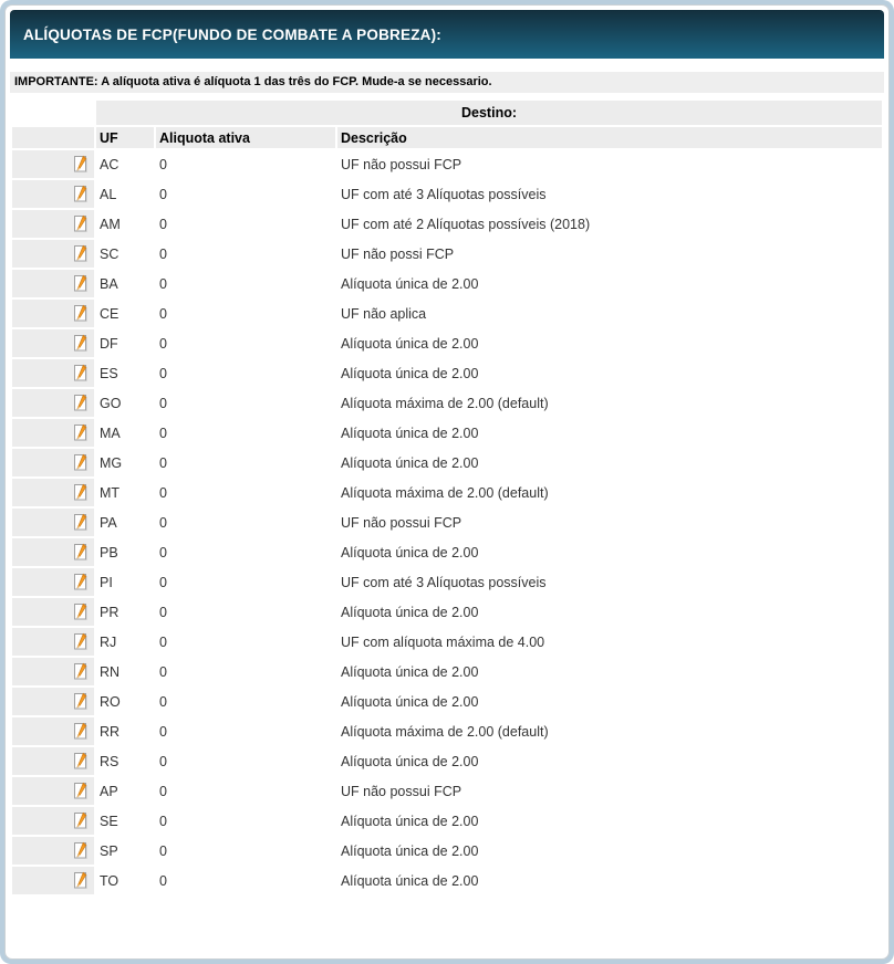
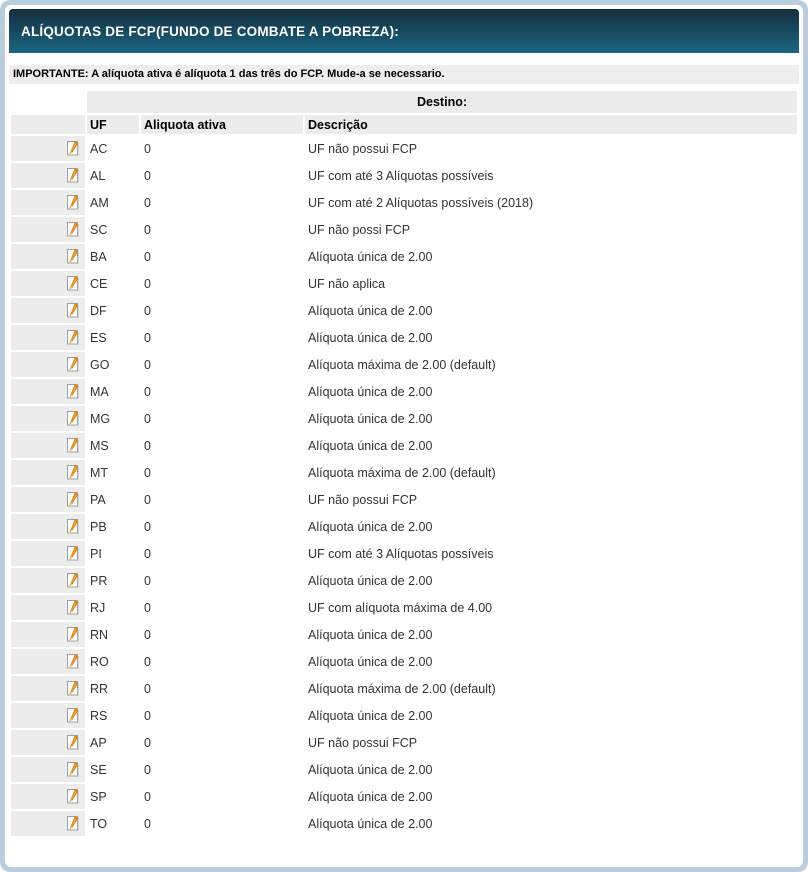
  ALÍQUOTAS DE FCP(FUNDO DE COMBATE A POBREZA):
  IMPORTANTE: A alíquota ativa é alíquota 1 das três do FCP. Mude-a se necessario.
  	Destino:
  	UF	Aliquota ativa	Descrição
  	AC	0	UF não possui FCP
  	AL	0	UF com até 3 Alíquotas possíveis
  	AM	0	UF com até 2 Alíquotas possíveis (2018)
  	SC	0	UF não possi FCP
  	BA	0	Alíquota única de 2.00
  	CE	0	UF não aplica
  	DF	0	Alíquota única de 2.00
  	ES	0	Alíquota única de 2.00
  	GO	0	Alíquota máxima de 2.00 (default)
  	MA	0	Alíquota única de 2.00
  	MG	0	Alíquota única de 2.00
+ 	MS	0	Alíquota única de 2.00
  	MT	0	Alíquota máxima de 2.00 (default)
  	PA	0	UF não possui FCP
  	PB	0	Alíquota única de 2.00
  	PI	0	UF com até 3 Alíquotas possíveis
  	PR	0	Alíquota única de 2.00
  	RJ	0	UF com alíquota máxima de 4.00
  	RN	0	Alíquota única de 2.00
  	RO	0	Alíquota única de 2.00
  	RR	0	Alíquota máxima de 2.00 (default)
  	RS	0	Alíquota única de 2.00
  	AP	0	UF não possui FCP
  	SE	0	Alíquota única de 2.00
  	SP	0	Alíquota única de 2.00
  	TO	0	Alíquota única de 2.00
